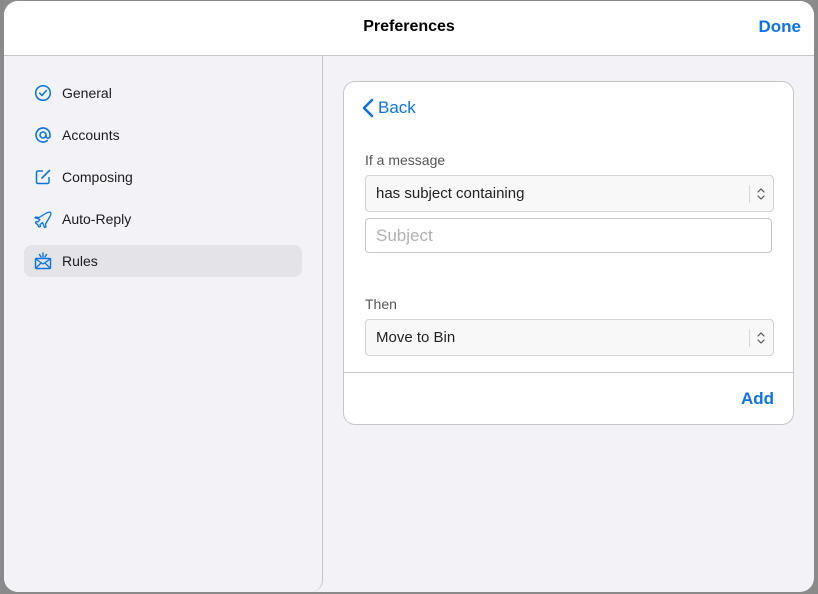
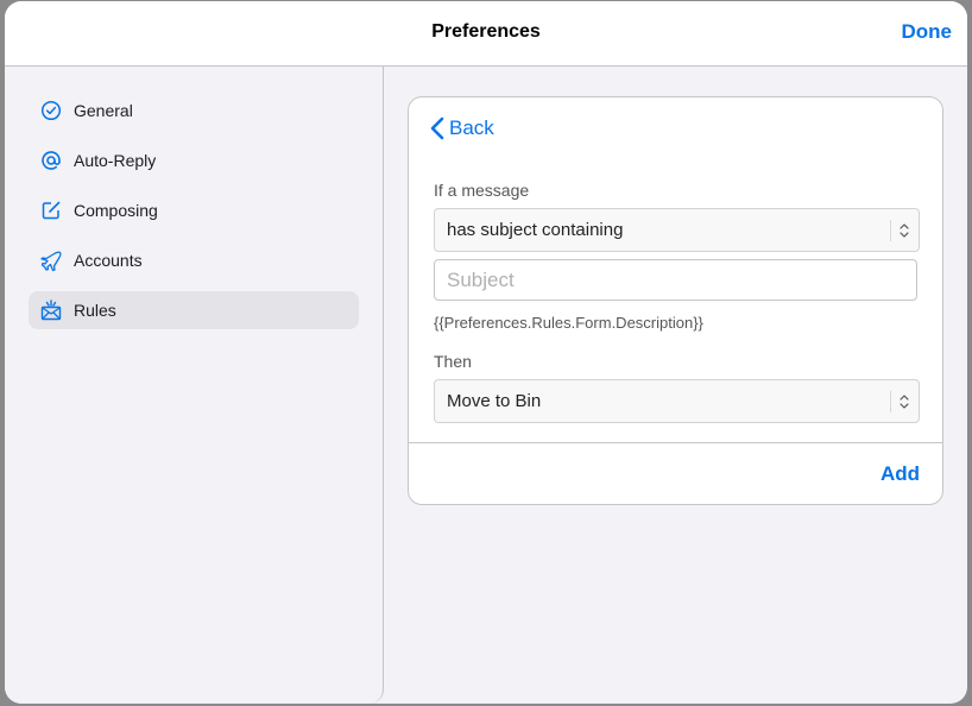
  Preferences
  Done
  General
- Accounts
+ Auto-Reply
  Composing
- Auto-Reply
+ Accounts
  Rules
  Back
  If a message
  has subject containing
  Subject
+ {{Preferences.Rules.Form.Description}}
  Then
  Move to Bin
  Add
